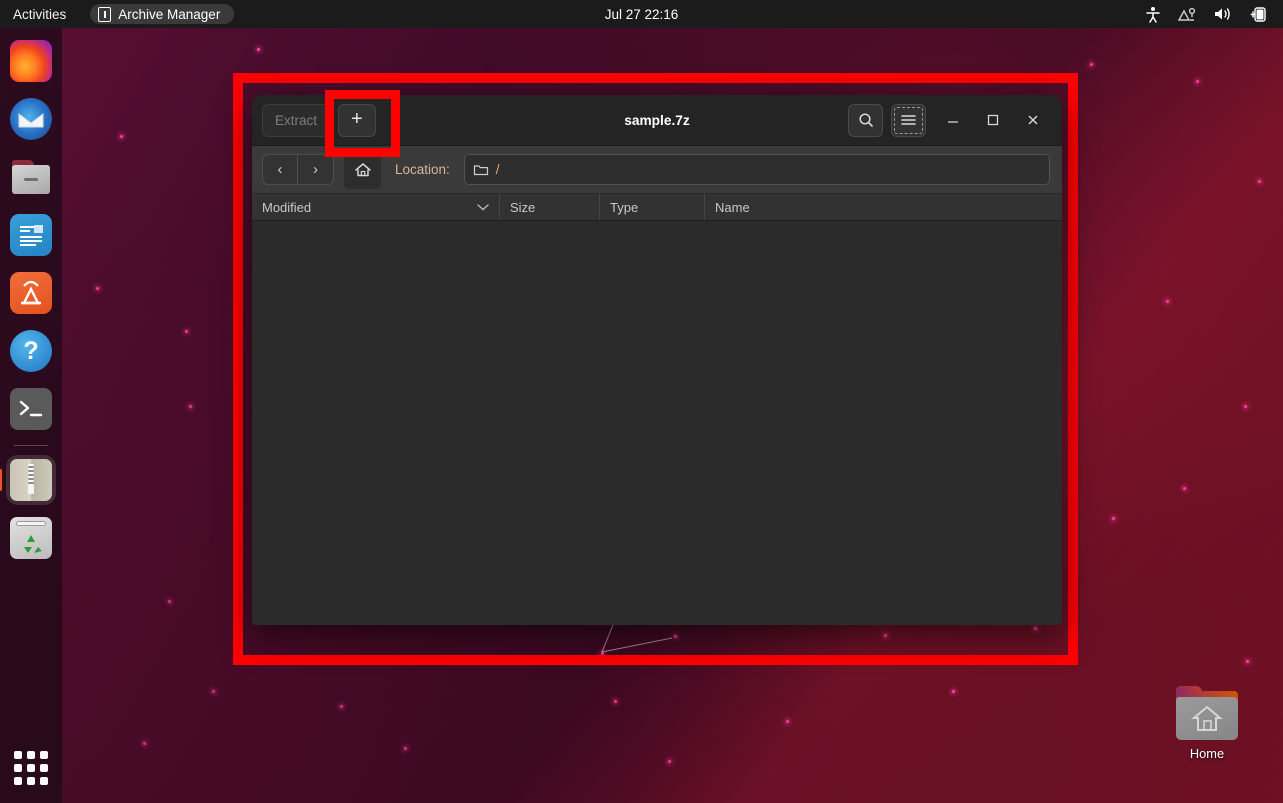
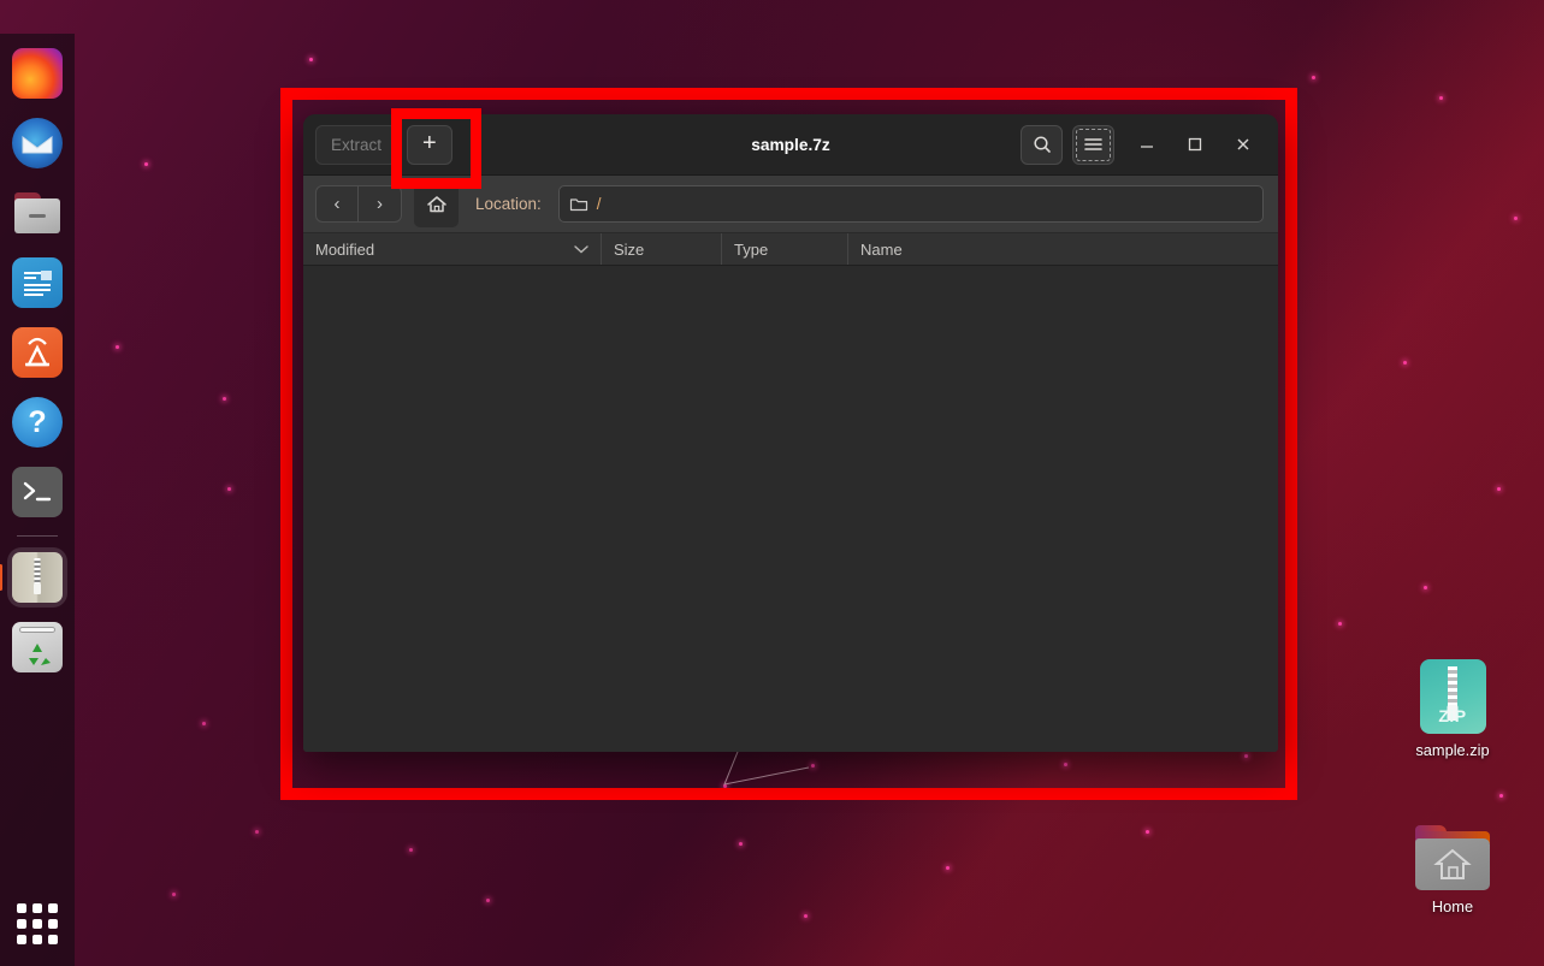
+ ZiP
+ sample.zip
  Home
  Extract
  +
  sample.7z
  ‹
  ›
  Location:
  /
  Modified
  Size
  Type
  Name
  ?
- Activities
- Archive Manager
- Jul 27 22:16
